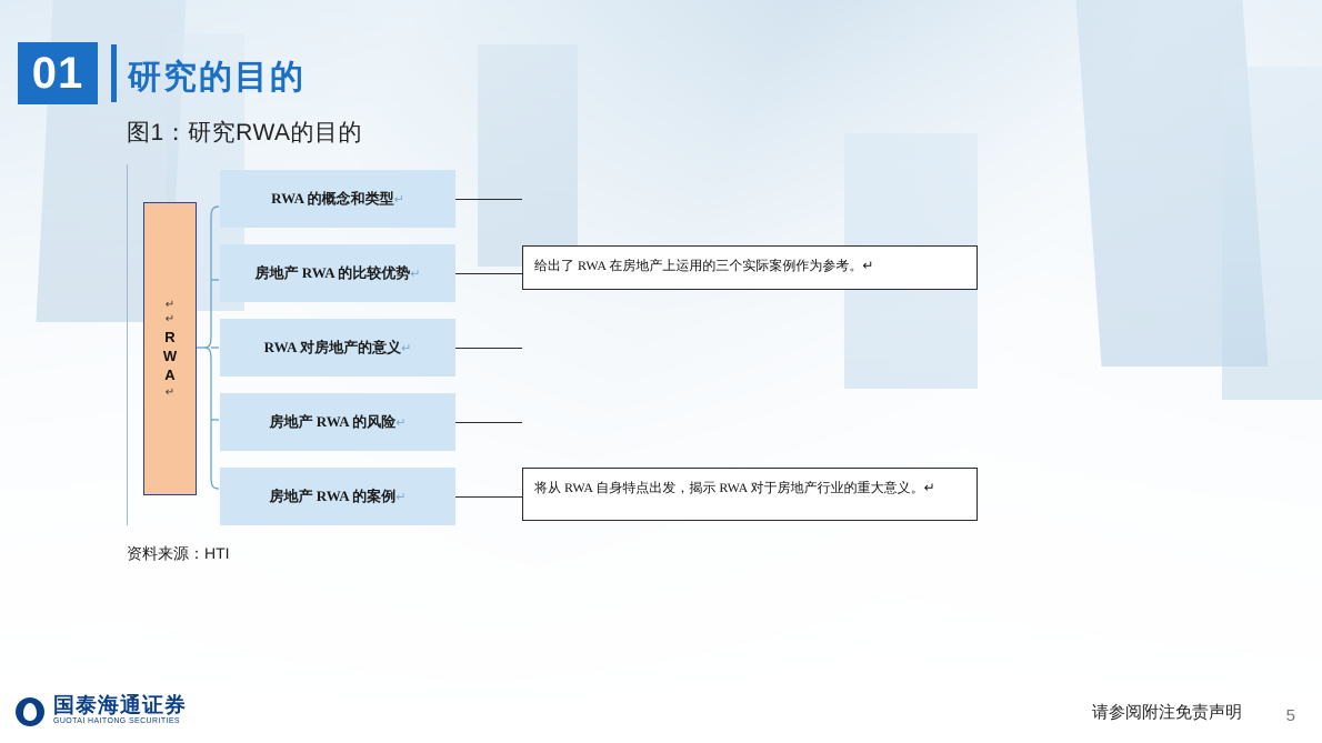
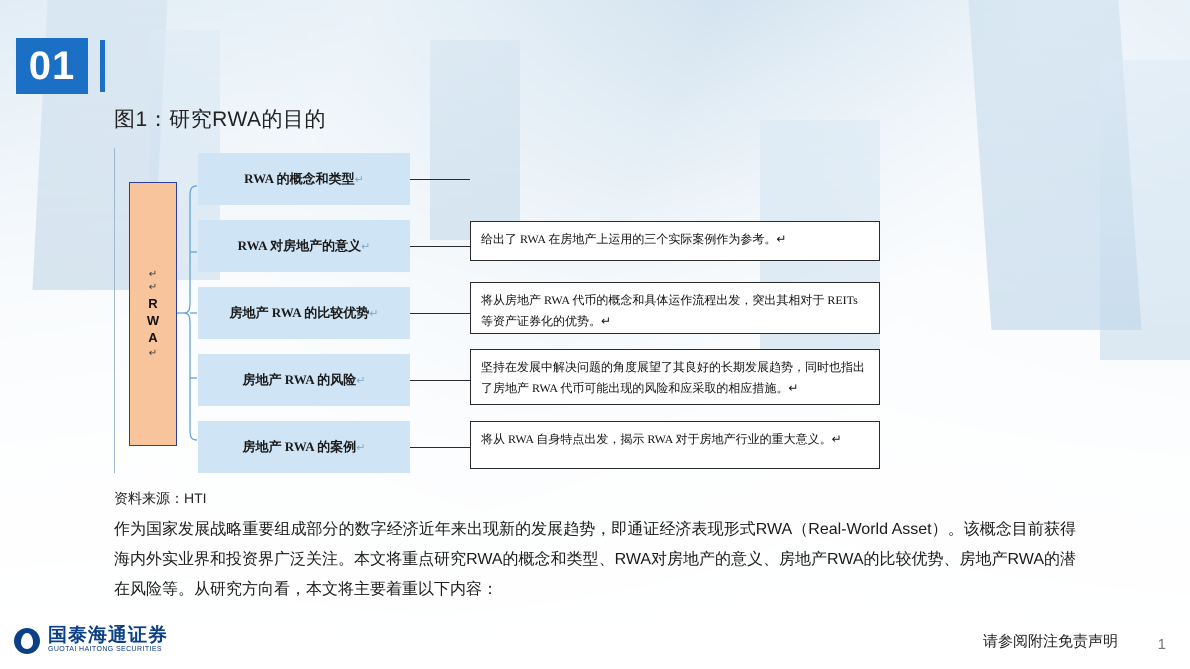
  01
- 研究的目的
  图1：研究RWA的目的
  ↵
  ↵
  R
  W
  A
  ↵
  RWA 的概念和类型
  ↵
- 房地产 RWA 的比较优势
+ RWA 对房地产的意义
  ↵
- RWA 对房地产的意义
+ 房地产 RWA 的比较优势
  ↵
  房地产 RWA 的风险
  ↵
  房地产 RWA 的案例
  ↵
  给出了 RWA 在房地产上运用的三个实际案例作为参考。↵
+ 将从房地产 RWA 代币的概念和具体运作流程出发，突出其相对于 REITs 等资产证券化的优势。↵
+ 坚持在发展中解决问题的角度展望了其良好的长期发展趋势，同时也指出了房地产 RWA 代币可能出现的风险和应采取的相应措施。↵
  将从 RWA 自身特点出发，揭示 RWA 对于房地产行业的重大意义。↵
  资料来源：HTI
+ 作为国家发展战略重要组成部分的数字经济近年来出现新的发展趋势，即通证经济表现形式RWA（Real-World Asset）。该概念目前获得海内外实业界和投资界广泛关注。本文将重点研究RWA的概念和类型、RWA对房地产的意义、房地产RWA的比较优势、房地产RWA的潜在风险等。从研究方向看，本文将主要着重以下内容：
  国泰海通证券
  请参阅附注免责声明
- 5
+ 1
